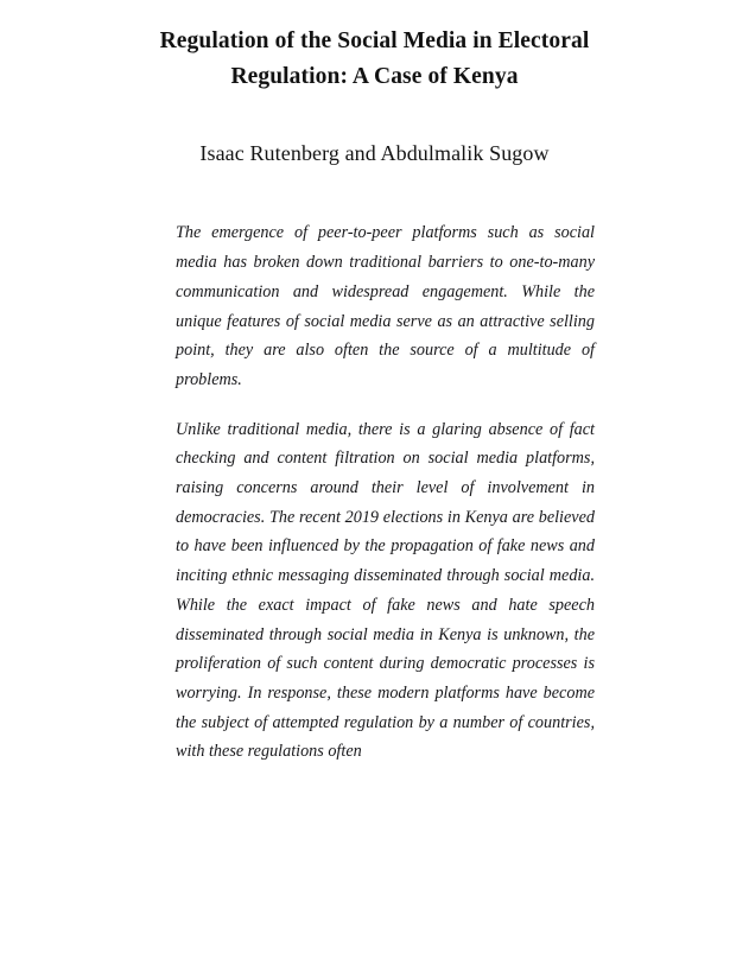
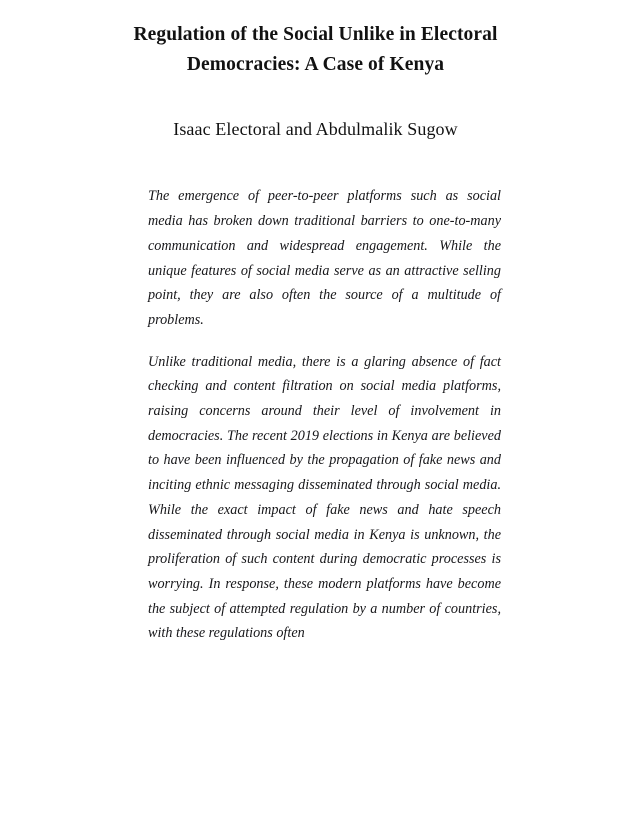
- Regulation of the Social Media in Electoral
+ Regulation of the Social Unlike in Electoral
- Regulation: A Case of Kenya
+ Democracies: A Case of Kenya
- Isaac Rutenberg and Abdulmalik Sugow
+ Isaac Electoral and Abdulmalik Sugow
  The emergence of peer-to-peer platforms such as social media has broken down traditional barriers to one-to-many communication and widespread engagement. While the unique features of social media serve as an attractive selling point, they are also often the source of a multitude of problems.
  Unlike traditional media, there is a glaring absence of fact checking and content filtration on social media platforms, raising concerns around their level of involvement in democracies. The recent 2019 elections in Kenya are believed to have been influenced by the propagation of fake news and inciting ethnic messaging disseminated through social media. While the exact impact of fake news and hate speech disseminated through social media in Kenya is unknown, the proliferation of such content during democratic processes is worrying. In response, these modern platforms have become the subject of attempted regulation by a number of countries, with these regulations often
